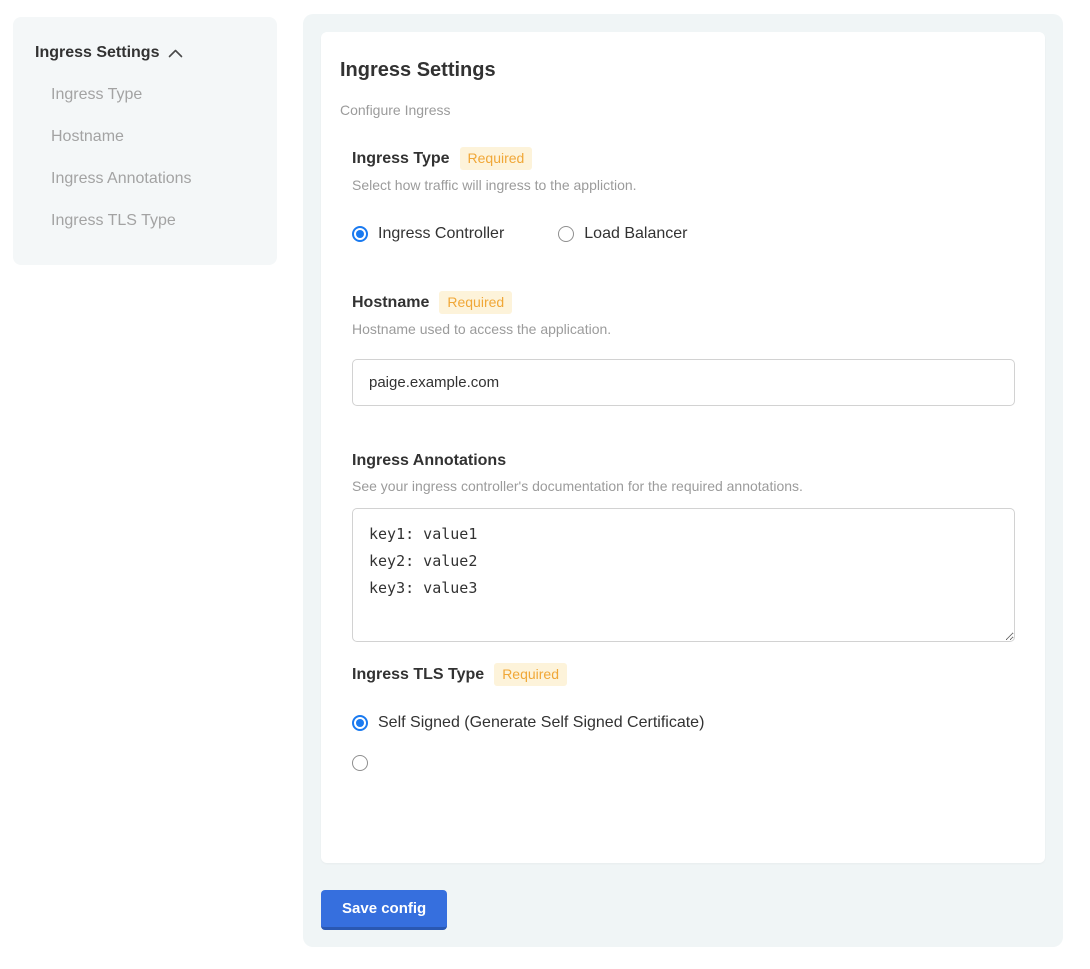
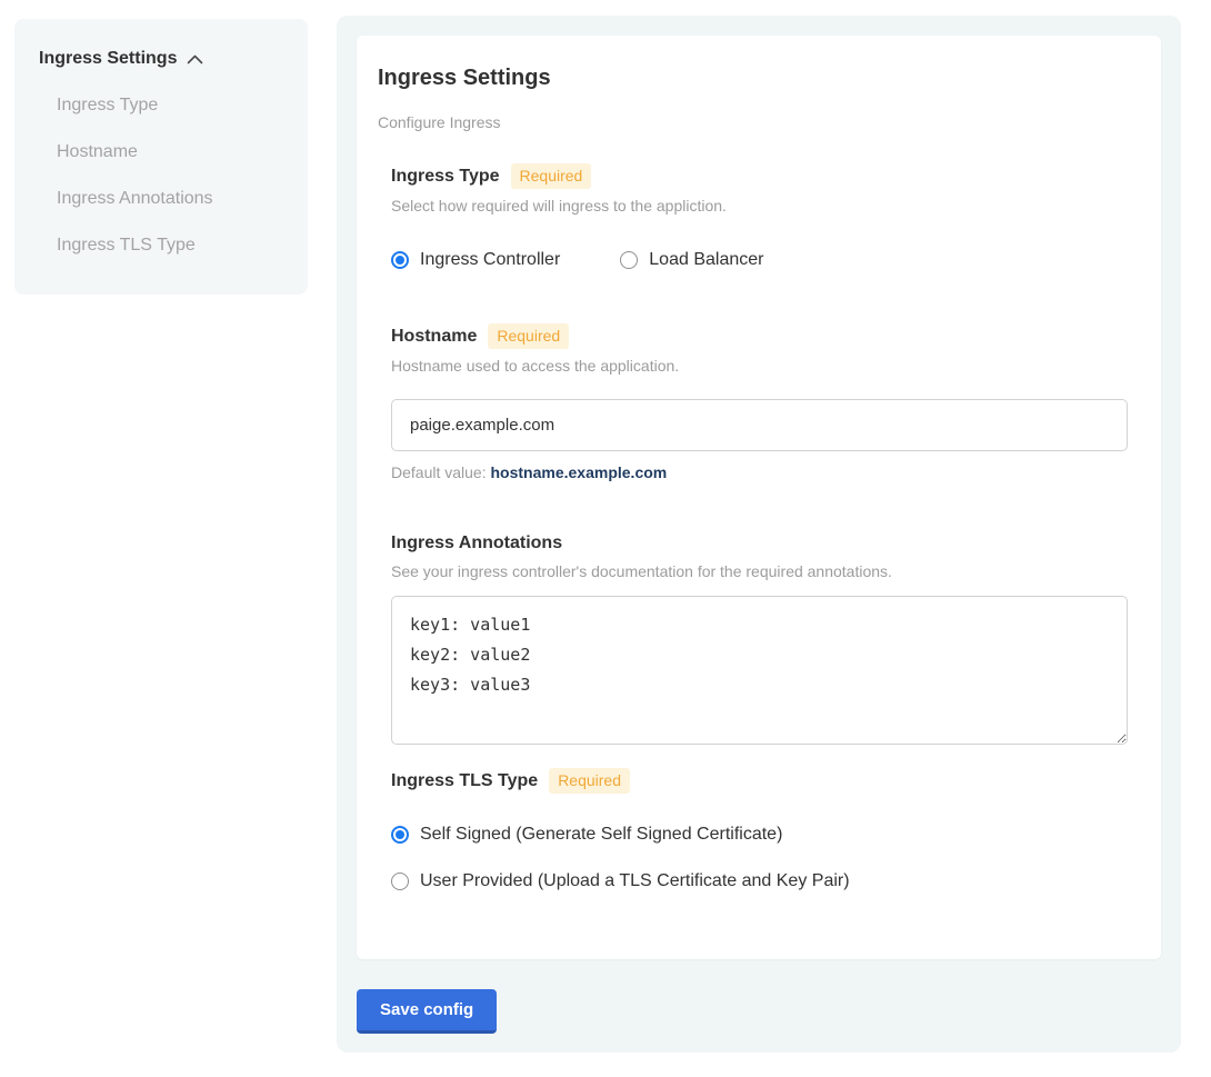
  Ingress Settings
  Ingress Type
  Hostname
  Ingress Annotations
  Ingress TLS Type
  Ingress Settings
  Configure Ingress
  Ingress Type
  Required
- Select how traffic will ingress to the appliction.
+ Select how required will ingress to the appliction.
  Ingress Controller
  Load Balancer
  Hostname
  Required
  Hostname used to access the application.
  paige.example.com
+ Default value: hostname.example.com
  Ingress Annotations
  See your ingress controller's documentation for the required annotations.
  key1: value1
  key2: value2
  key3: value3
  Ingress TLS Type
  Required
  Self Signed (Generate Self Signed Certificate)
+ User Provided (Upload a TLS Certificate and Key Pair)
  Save config
